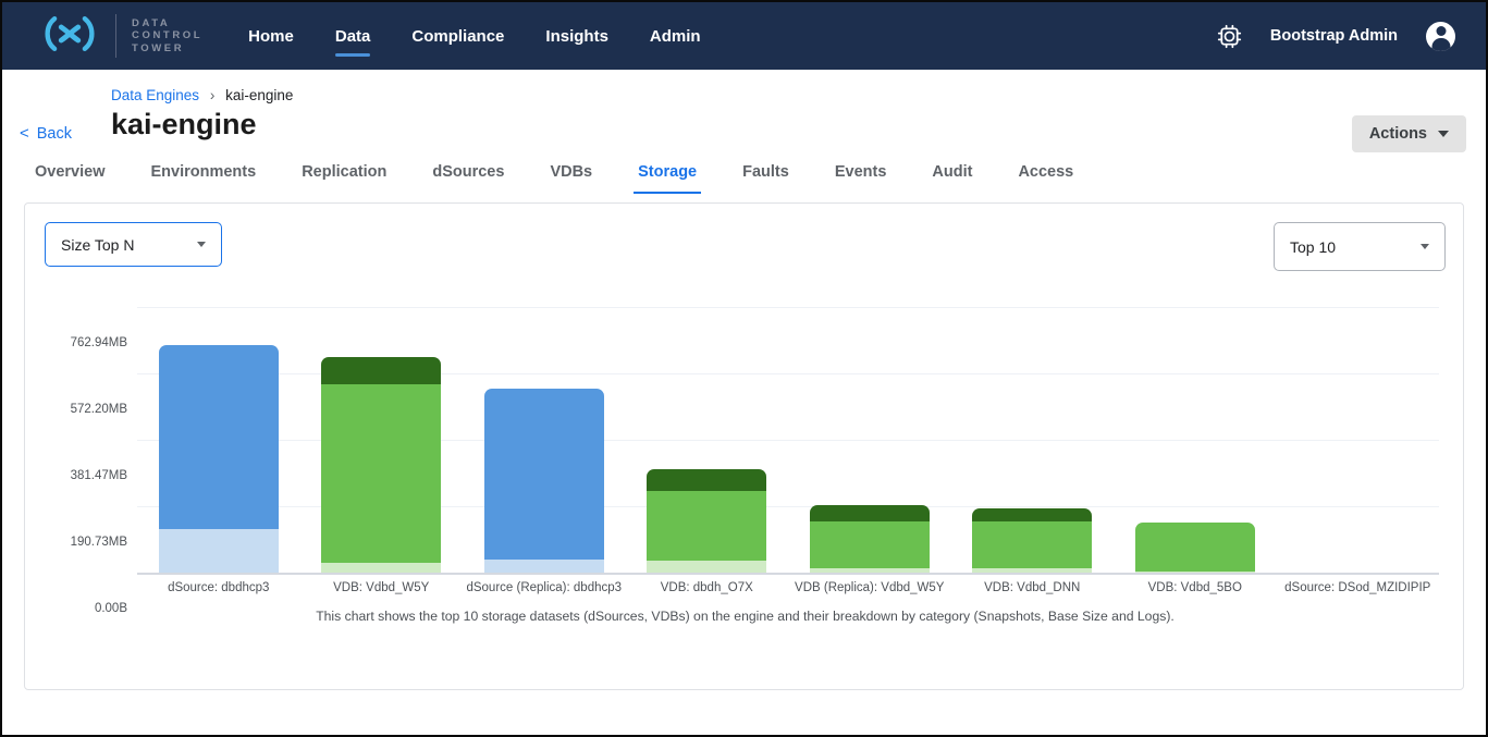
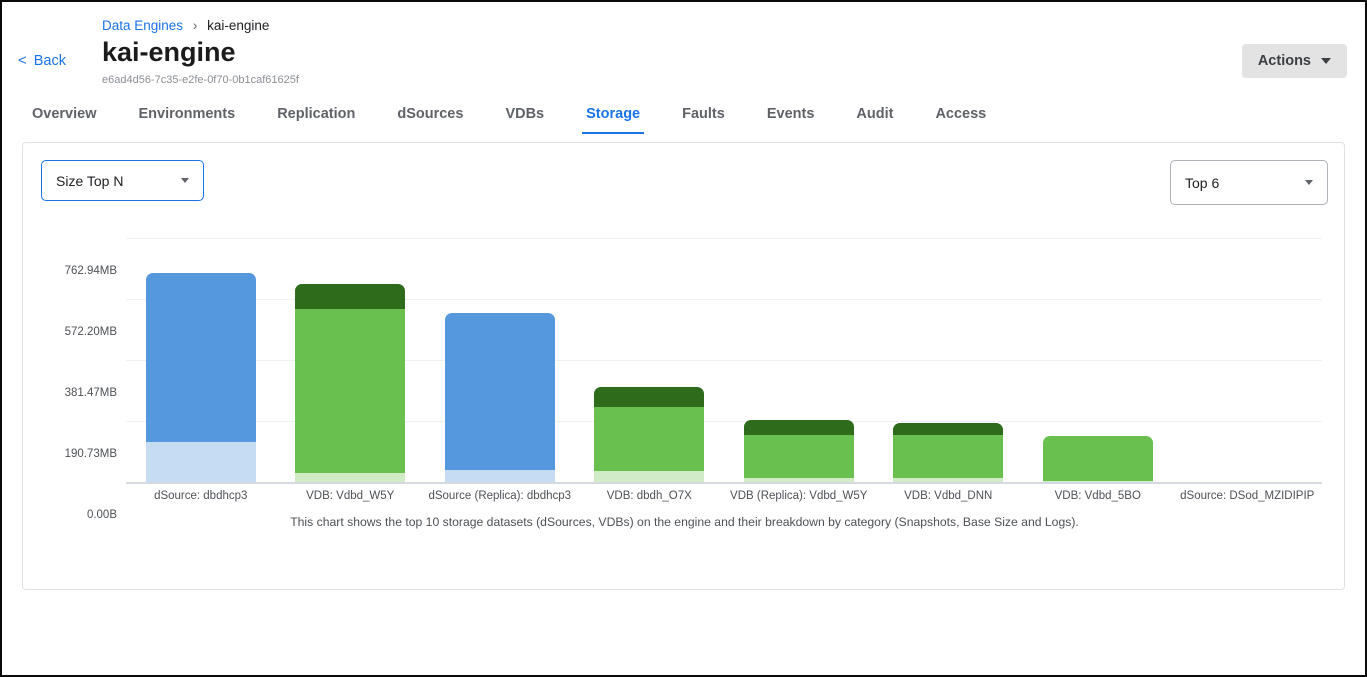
- DATA
- CONTROL
- TOWER
- Home
- Data
- Compliance
- Insights
- Admin
- Bootstrap Admin
  <
  Back
  Data Engines › kai-engine
  kai-engine
+ e6ad4d56-7c35-e2fe-0f70-0b1caf61625f
  Actions
  Overview
  Environments
  Replication
  dSources
  VDBs
  Storage
  Faults
  Events
  Audit
  Access
  Size Top N
- Top 10
+ Top 6
  762.94MB
  572.20MB
  381.47MB
  190.73MB
  0.00B
  dSource: dbdhcp3
  VDB: Vdbd_W5Y
  dSource (Replica): dbdhcp3
  VDB: dbdh_O7X
  VDB (Replica): Vdbd_W5Y
  VDB: Vdbd_DNN
  VDB: Vdbd_5BO
  dSource: DSod_MZIDIPIP
  This chart shows the top 10 storage datasets (dSources, VDBs) on the engine and their breakdown by category (Snapshots, Base Size and Logs).
